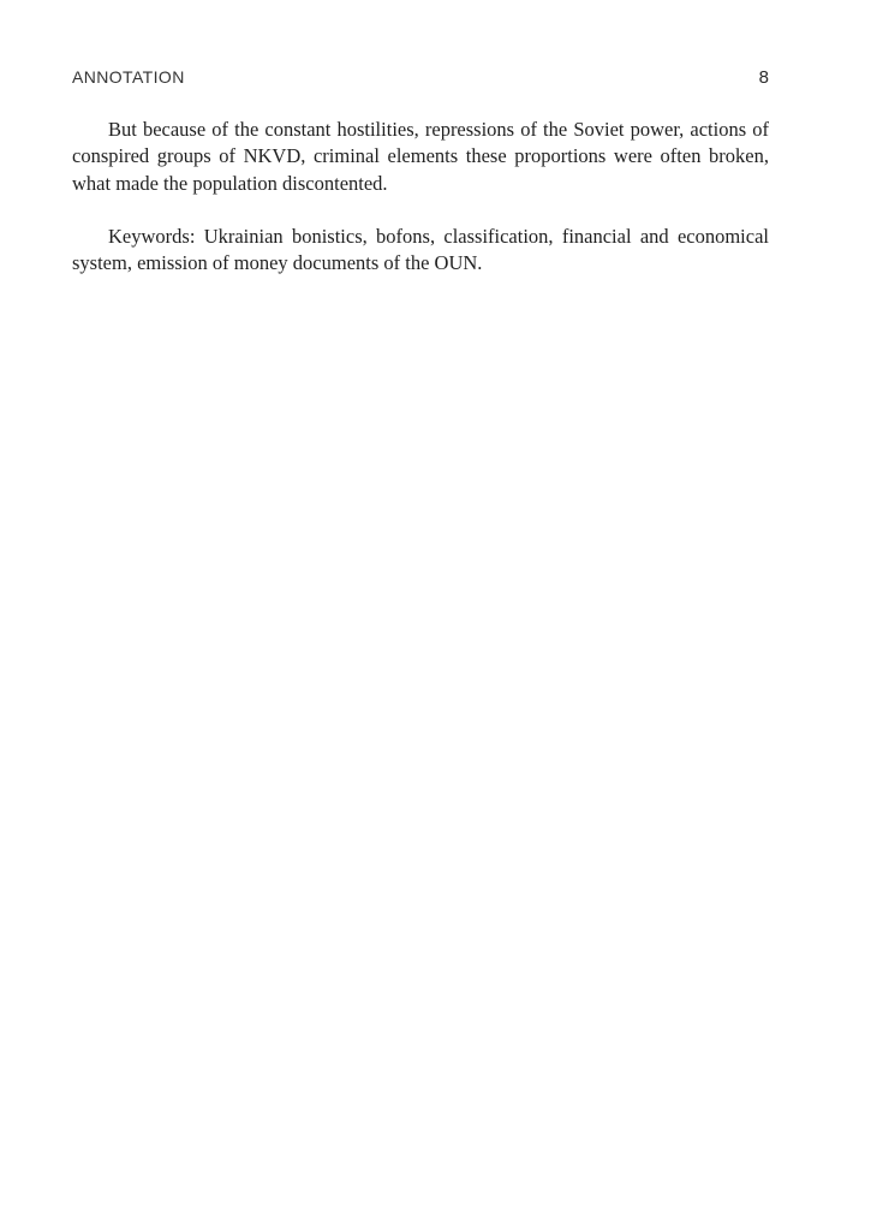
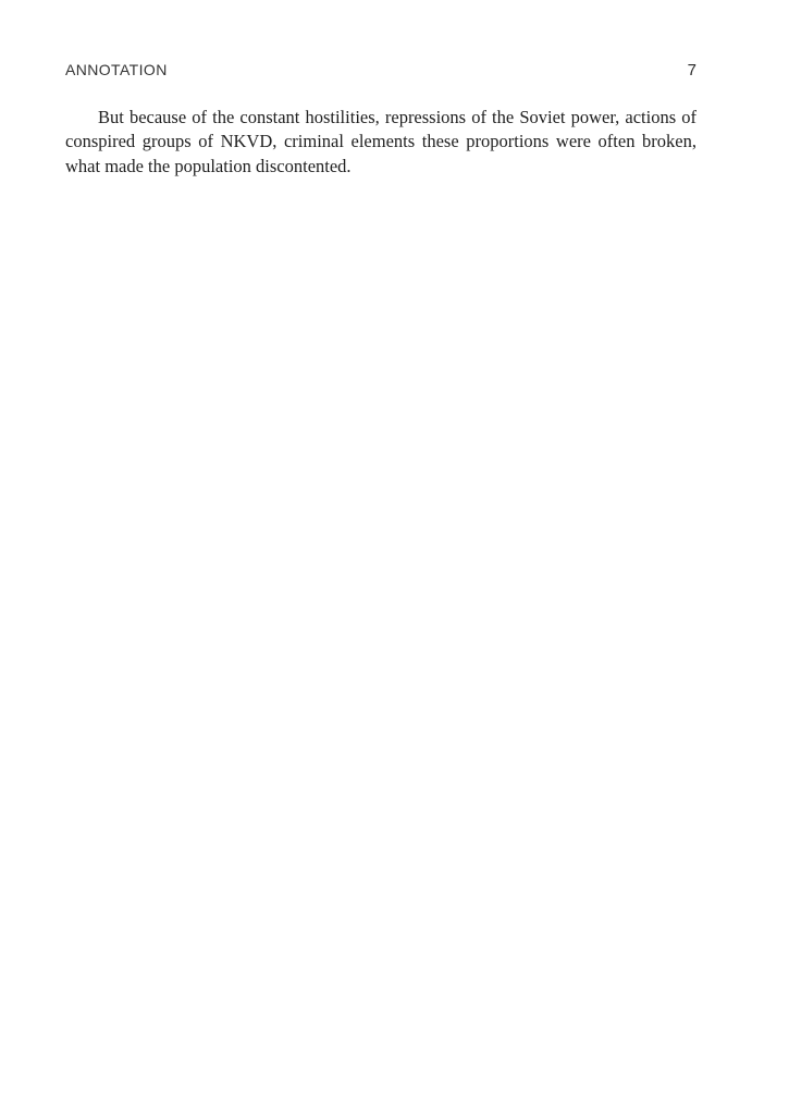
  ANNOTATION
- 8
+ 7
  But because of the constant hostilities, repressions of the Soviet power, actions of conspired groups of NKVD, criminal elements these proportions were often broken, what made the population discontented.
- Keywords: Ukrainian bonistics, bofons, classification, financial and economical system, emission of money documents of the OUN.
